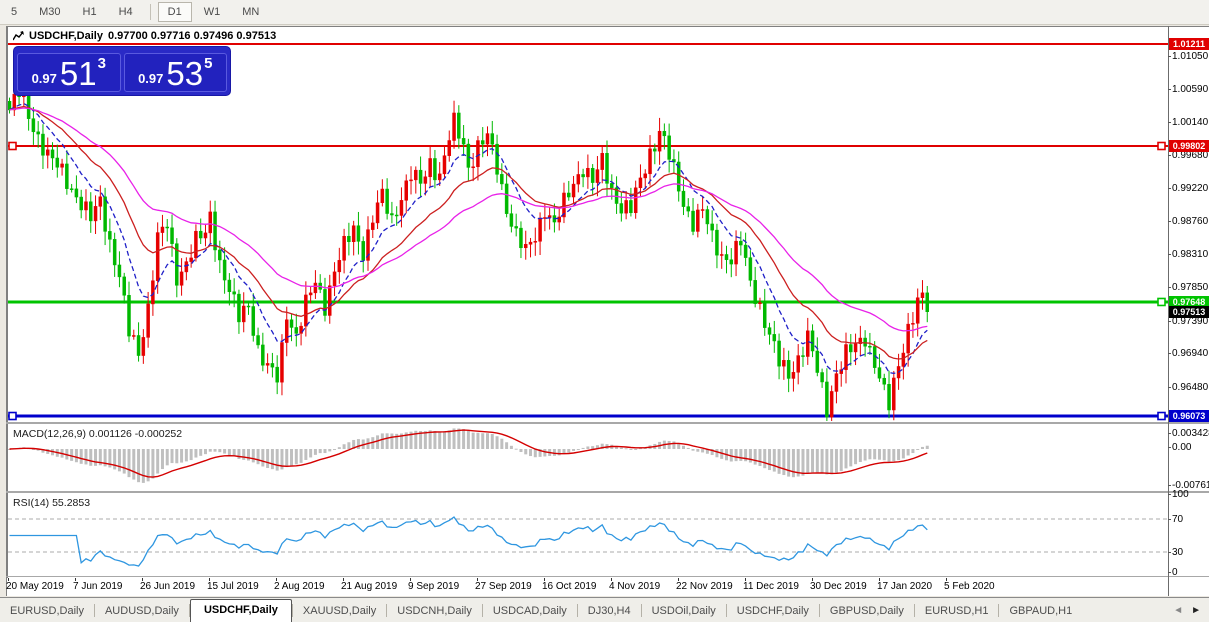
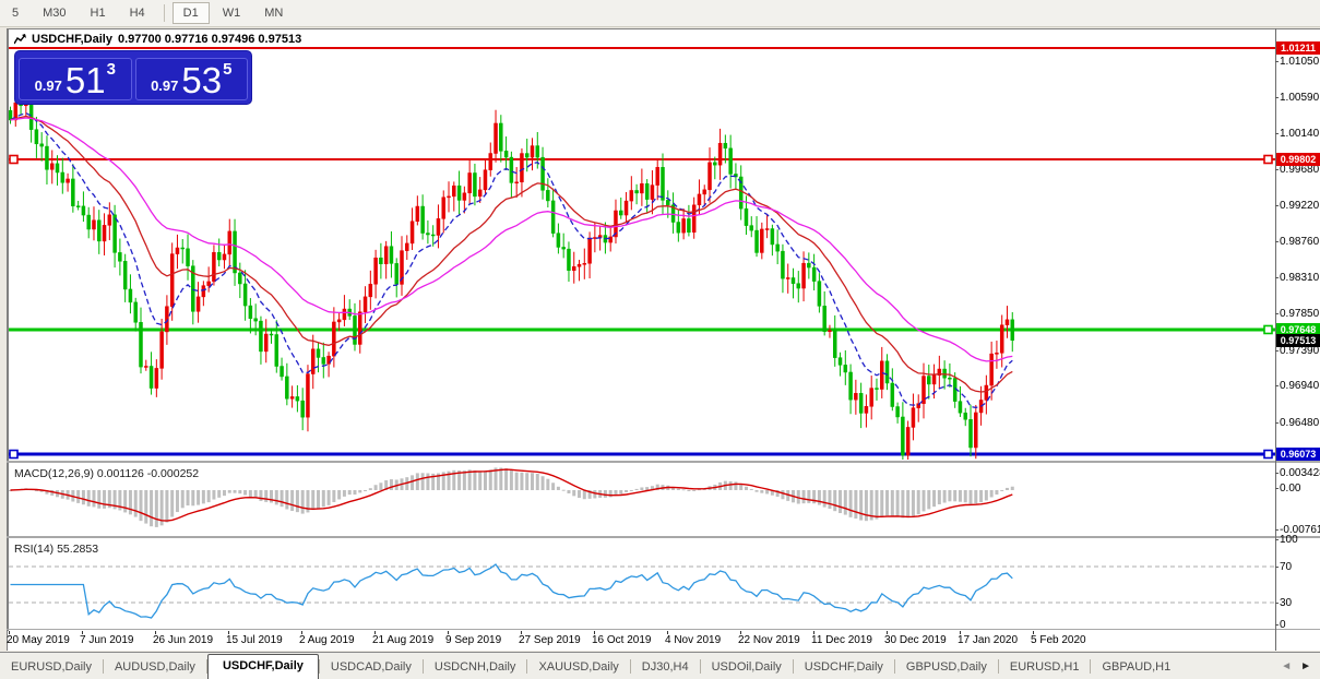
  5
  M30
  H1
  H4
  D1
  W1
  MN
  USDCHF,Daily
  0.97700 0.97716 0.97496 0.97513
  MACD(12,26,9) 0.001126 -0.000252
  RSI(14) 55.2853
  0.97
  51
  3
  0.97
  53
  5
  20 May 2019
  7 Jun 2019
  26 Jun 2019
  15 Jul 2019
  2 Aug 2019
  21 Aug 2019
  9 Sep 2019
  27 Sep 2019
  16 Oct 2019
  4 Nov 2019
  22 Nov 2019
  11 Dec 2019
  30 Dec 2019
  17 Jan 2020
  5 Feb 2020
  EURUSD,Daily
  AUDUSD,Daily
  USDCHF,Daily
- XAUUSD,Daily
+ USDCAD,Daily
  USDCNH,Daily
- USDCAD,Daily
+ XAUUSD,Daily
  DJ30,H4
  USDOil,Daily
  USDCHF,Daily
  GBPUSD,Daily
  EURUSD,H1
  GBPAUD,H1
  ◄
  ►
  1.01050
  1.00590
  1.00140
  0.99680
  0.99220
  0.98760
  0.98310
  0.97850
  0.97390
  0.96940
  0.96480
  1.01211
  0.99802
  0.97648
  0.97513
  0.96073
  0.00342
  0.00
  -0.0076
  100
  70
  30
  0
